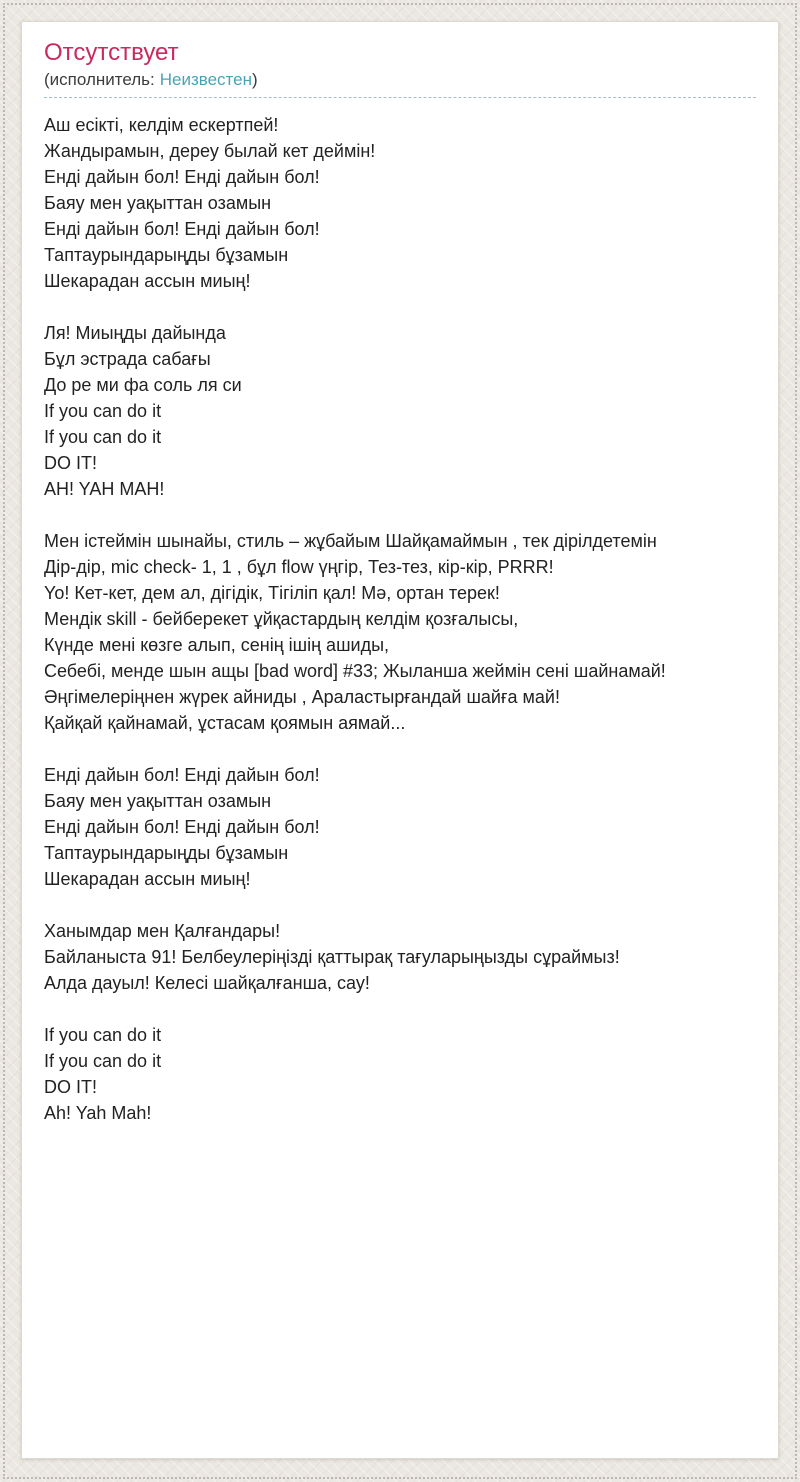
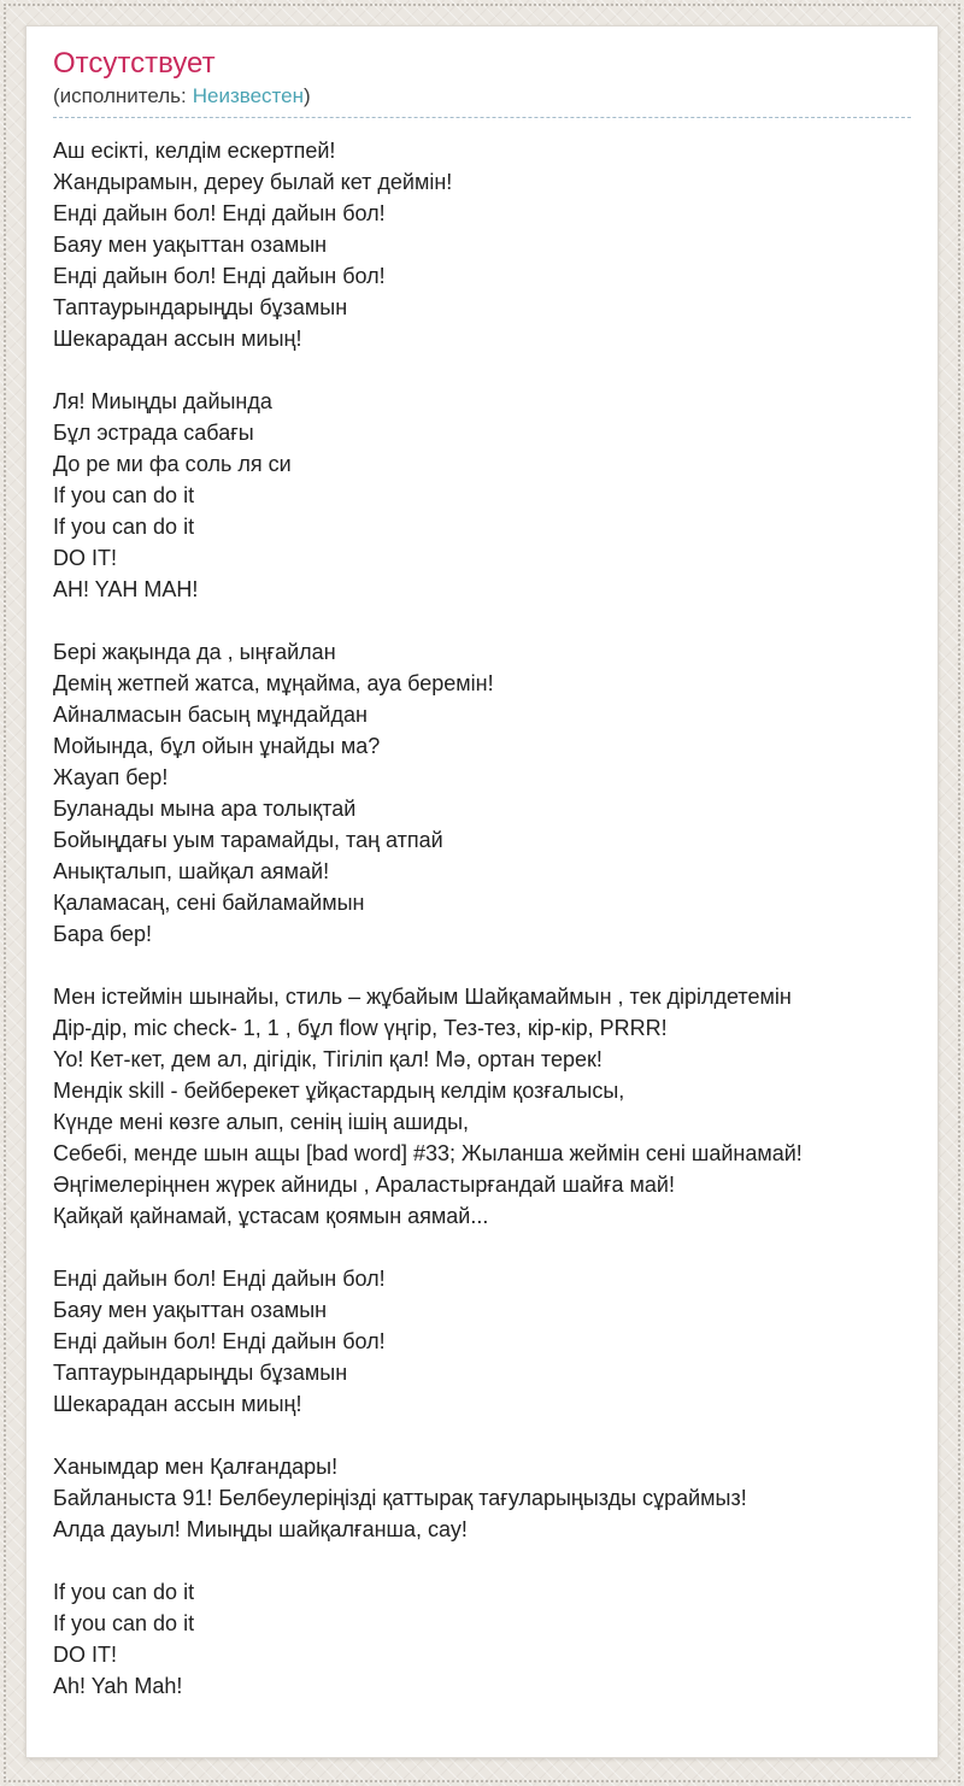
  Отсутствует
  (исполнитель: Неизвестен)
  Аш есікті, келдім ескертпей!
  Жандырамын, дереу былай кет деймін!
  Енді дайын бол! Енді дайын бол!
  Баяу мен уақыттан озамын
  Енді дайын бол! Енді дайын бол!
  Таптаурындарыңды бұзамын
  Шекарадан ассын миың!
  Ля! Миыңды дайында
  Бұл эстрада сабағы
  До ре ми фа соль ля си
  If you can do it
  If you can do it
  DO IT!
  AH! YAH MAH!
+ Бері жақында да , ыңғайлан
+ Демің жетпей жатса, мұңайма, ауа беремін!
+ Айналмасын басың мұндайдан
+ Мойында, бұл ойын ұнайды ма?
+ Жауап бер!
+ Буланады мына ара толықтай
+ Бойыңдағы уым тарамайды, таң атпай
+ Анықталып, шайқал аямай!
+ Қаламасаң, сені байламаймын
+ Бара бер!
  Мен істеймін шынайы, стиль – жұбайым Шайқамаймын , тек дірілдетемін
  Дір-дір, mic check- 1, 1 , бұл flow үңгір, Тез-тез, кір-кір, PRRR!
  Yo! Кет-кет, дем ал, дігідік, Тігіліп қал! Мә, ортан терек!
  Мендік skill - бейберекет ұйқастардың келдім қозғалысы,
  Күнде мені көзге алып, сенің ішің ашиды,
  Себебі, менде шын ащы [bad word] #33; Жыланша жеймін сені шайнамай!
  Әңгімелеріңнен жүрек айниды , Араластырғандай шайға май!
  Қайқай қайнамай, ұстасам қоямын аямай...
  Енді дайын бол! Енді дайын бол!
  Баяу мен уақыттан озамын
  Енді дайын бол! Енді дайын бол!
  Таптаурындарыңды бұзамын
  Шекарадан ассын миың!
  Ханымдар мен Қалғандары!
  Байланыста 91! Белбеулеріңізді қаттырақ тағуларыңызды сұраймыз!
- Алда дауыл! Келесі шайқалғанша, сау!
+ Алда дауыл! Миыңды шайқалғанша, сау!
  If you can do it
  If you can do it
  DO IT!
  Ah! Yah Mah!
